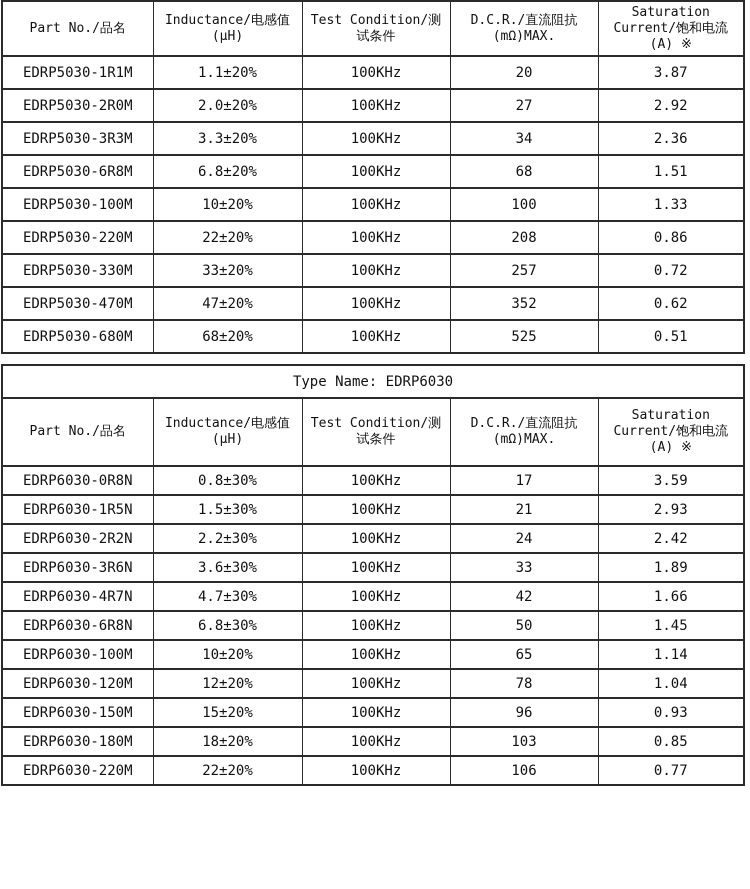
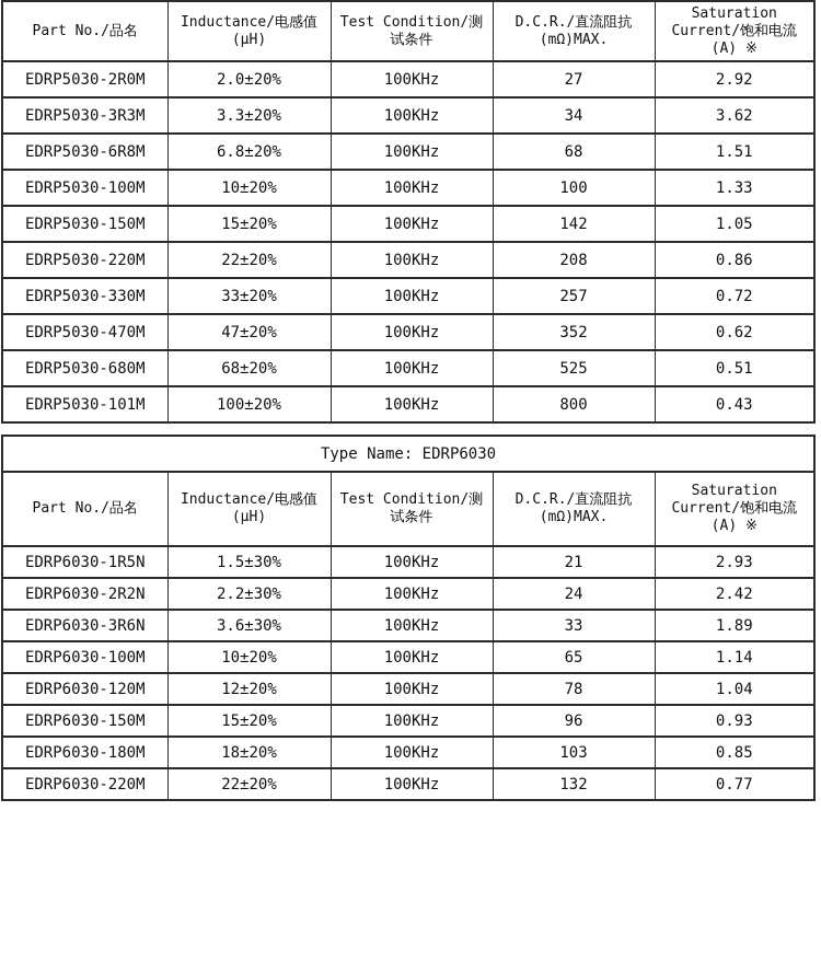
  Part No./品名	Inductance/电感值 (μH)	Test Condition/测 试条件	D.C.R./直流阻抗 (mΩ)MAX.	Saturation Current/饱和电流 (A) ※
- EDRP5030-1R1M	1.1±20%	100KHz	20	3.87
  EDRP5030-2R0M	2.0±20%	100KHz	27	2.92
- EDRP5030-3R3M	3.3±20%	100KHz	34	2.36
+ EDRP5030-3R3M	3.3±20%	100KHz	34	3.62
  EDRP5030-6R8M	6.8±20%	100KHz	68	1.51
  EDRP5030-100M	10±20%	100KHz	100	1.33
+ EDRP5030-150M	15±20%	100KHz	142	1.05
  EDRP5030-220M	22±20%	100KHz	208	0.86
  EDRP5030-330M	33±20%	100KHz	257	0.72
  EDRP5030-470M	47±20%	100KHz	352	0.62
  EDRP5030-680M	68±20%	100KHz	525	0.51
+ EDRP5030-101M	100±20%	100KHz	800	0.43
  Type Name: EDRP6030
  Part No./品名	Inductance/电感值 (μH)	Test Condition/测 试条件	D.C.R./直流阻抗 (mΩ)MAX.	Saturation Current/饱和电流 (A) ※
- EDRP6030-0R8N	0.8±30%	100KHz	17	3.59
  EDRP6030-1R5N	1.5±30%	100KHz	21	2.93
  EDRP6030-2R2N	2.2±30%	100KHz	24	2.42
  EDRP6030-3R6N	3.6±30%	100KHz	33	1.89
- EDRP6030-4R7N	4.7±30%	100KHz	42	1.66
- EDRP6030-6R8N	6.8±30%	100KHz	50	1.45
  EDRP6030-100M	10±20%	100KHz	65	1.14
  EDRP6030-120M	12±20%	100KHz	78	1.04
  EDRP6030-150M	15±20%	100KHz	96	0.93
  EDRP6030-180M	18±20%	100KHz	103	0.85
- EDRP6030-220M	22±20%	100KHz	106	0.77
+ EDRP6030-220M	22±20%	100KHz	132	0.77
